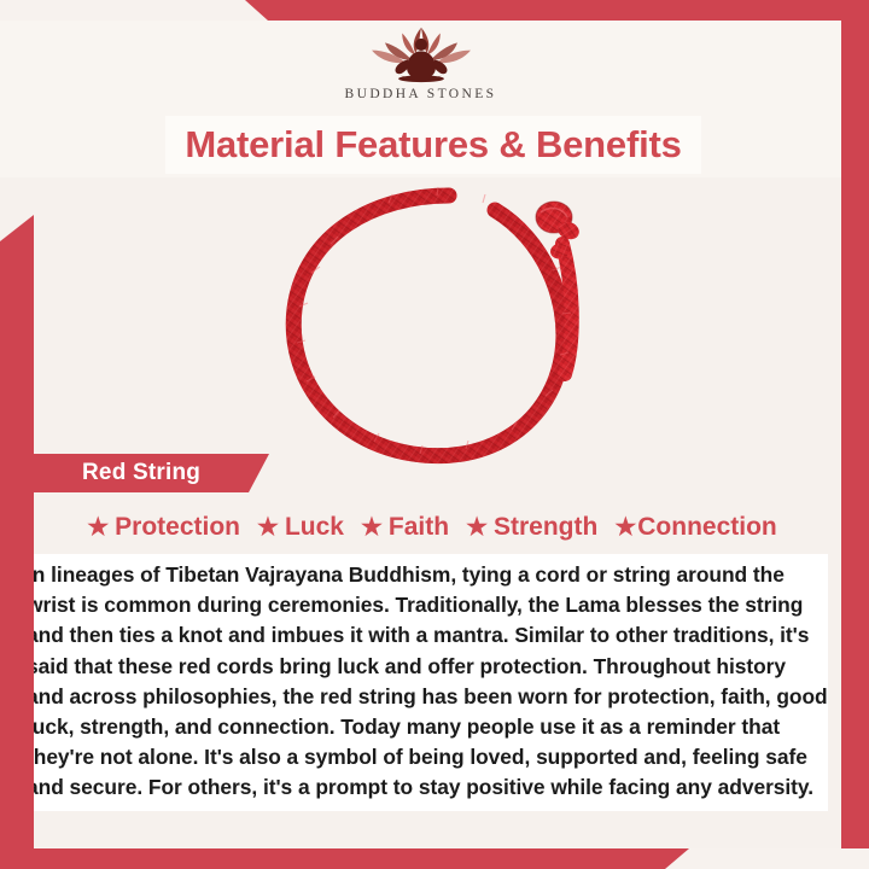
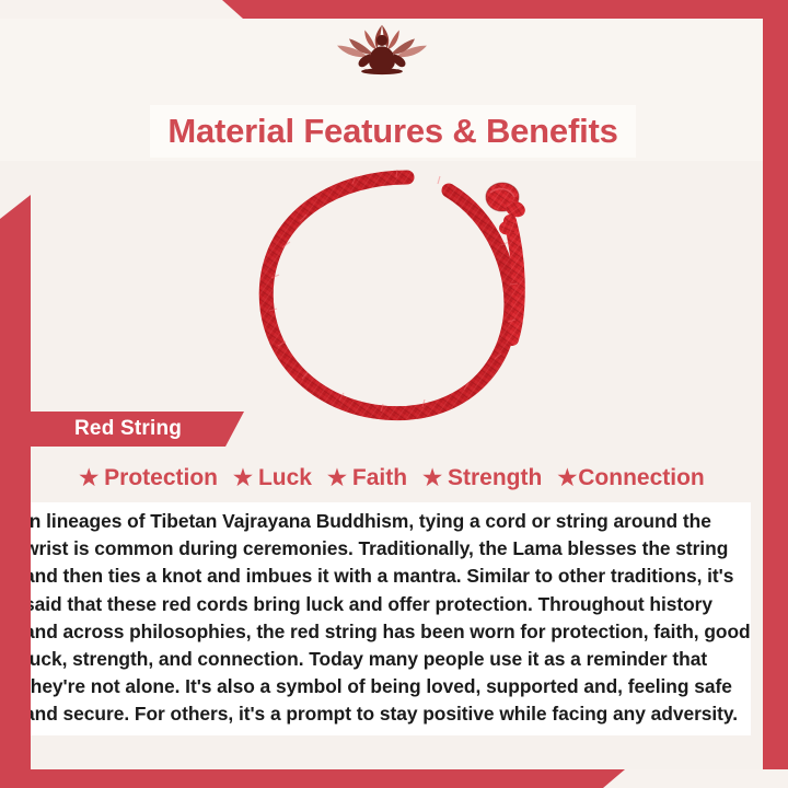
- BUDDHA STONES
  Material Features & Benefits
  Red String
  ★
  Protection
  ★
  Luck
  ★
  Faith
  ★
  Strength
  ★
  Connection
  n lineages of Tibetan Vajrayana Buddhism, tying a cord or string around the wrist is common during ceremonies. Traditionally, the Lama blesses the string nd then ties a knot and imbues it with a mantra. Similar to other traditions, it's aid that these red cords bring luck and offer protection. Throughout history nd across philosophies, the red string has been worn for protection, faith, good uck, strength, and connection. Today many people use it as a reminder that hey're not alone. It's also a symbol of being loved, supported and, feeling safe nd secure. For others, it's a prompt to stay positive while facing any adversity.
